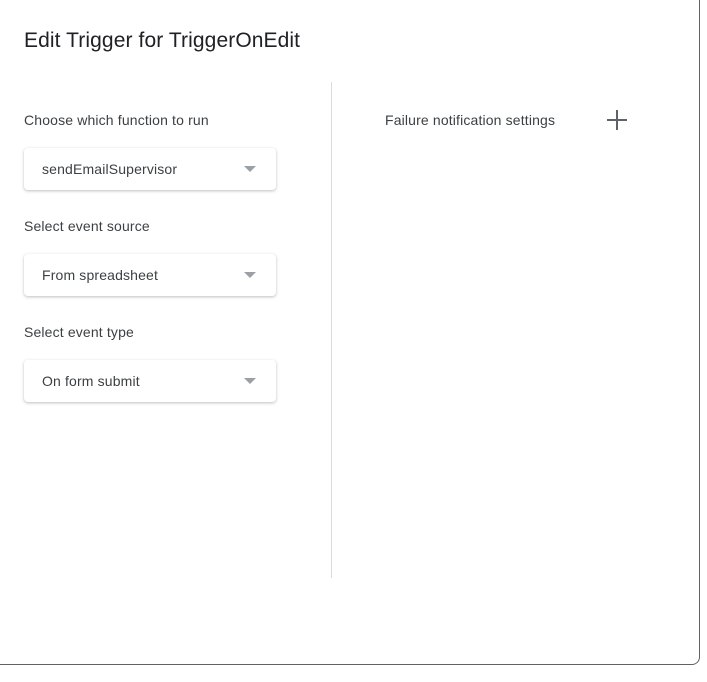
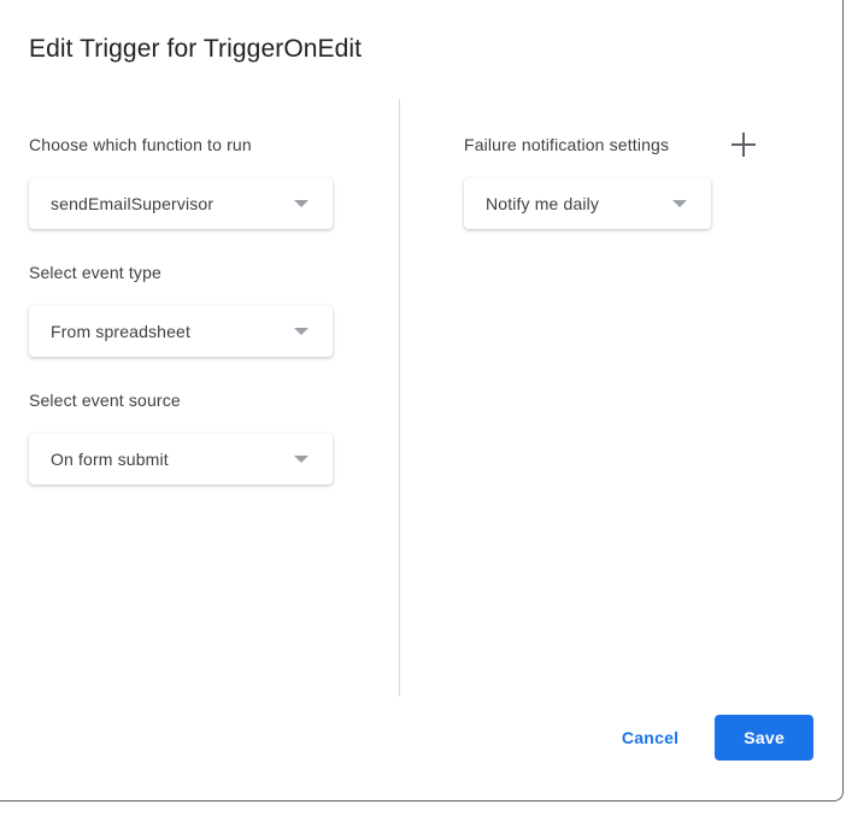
  Edit Trigger for TriggerOnEdit
  Choose which function to run
  sendEmailSupervisor
- Select event source
+ Select event type
  From spreadsheet
- Select event type
+ Select event source
  On form submit
  Failure notification settings
+ Notify me daily
+ Cancel
+ Save
